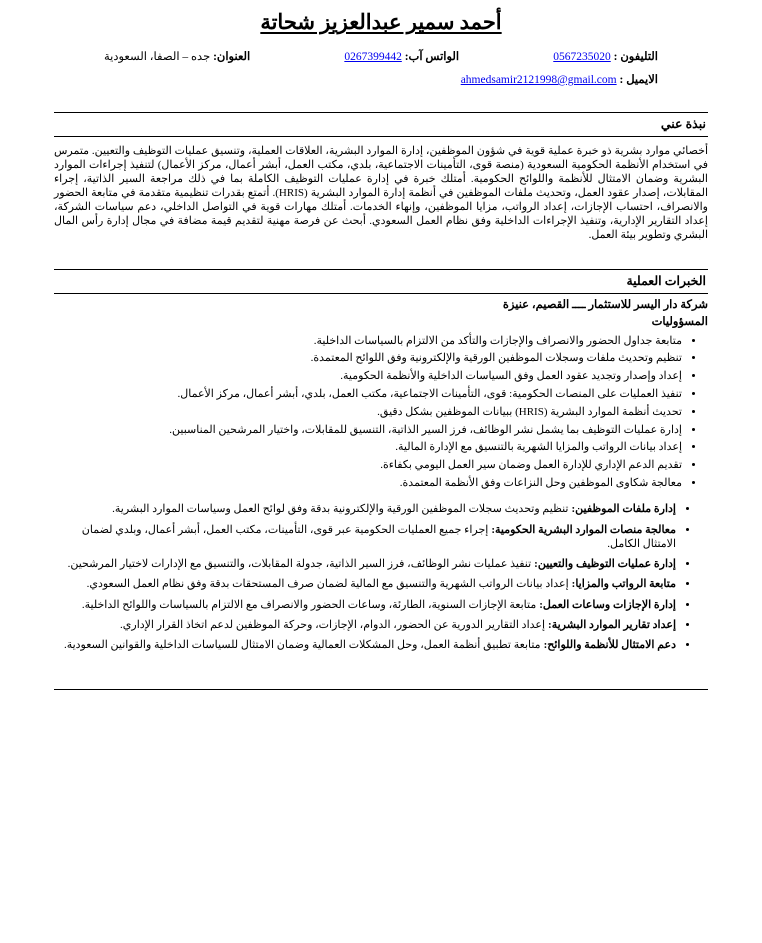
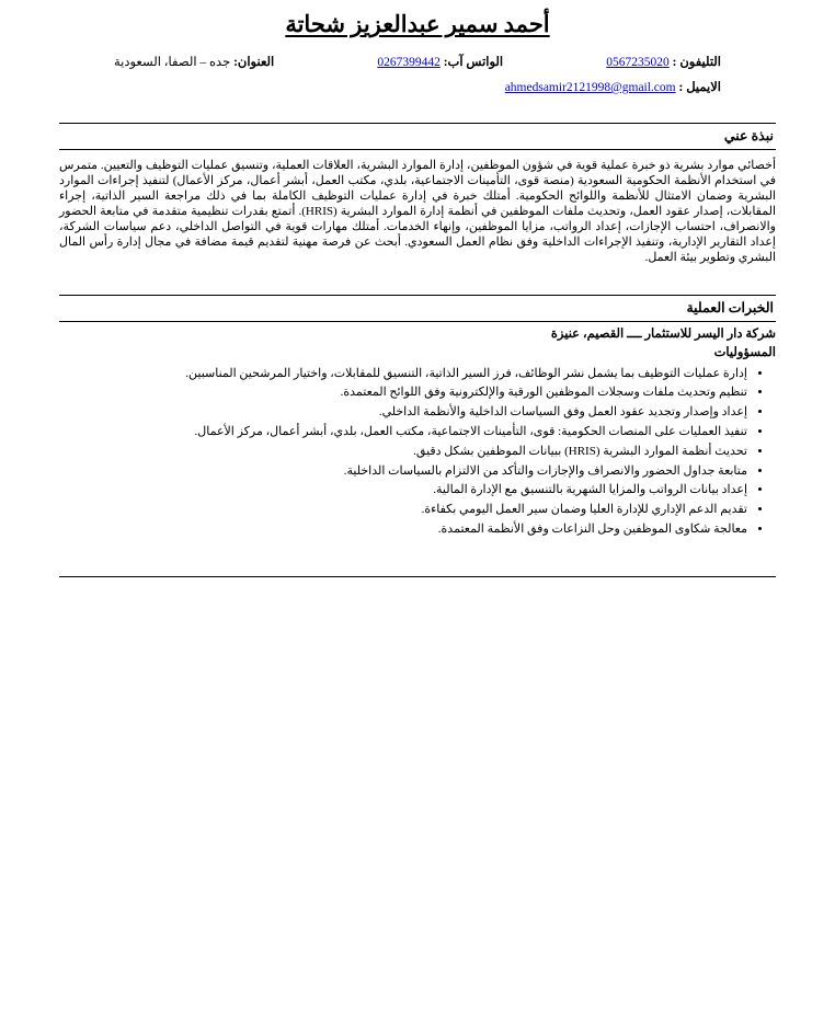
  أحمد سمير عبدالعزيز شحاتة
  التليفون : 0567235020
  الواتس آب: 0267399442
  العنوان: جده – الصفا، السعودية
  الايميل : ahmedsamir2121998@gmail.com
  نبذة عني
  أخصائي موارد بشرية ذو خبرة عملية قوية في شؤون الموظفين، إدارة الموارد البشرية، العلاقات العملية، وتنسيق عمليات التوظيف والتعيين. متمرس في استخدام الأنظمة الحكومية السعودية (منصة قوى، التأمينات الاجتماعية، بلدي، مكتب العمل، أبشر أعمال، مركز الأعمال) لتنفيذ إجراءات الموارد البشرية وضمان الامتثال للأنظمة واللوائح الحكومية. أمتلك خبرة في إدارة عمليات التوظيف الكاملة بما في ذلك مراجعة السير الذاتية، إجراء المقابلات، إصدار عقود العمل، وتحديث ملفات الموظفين في أنظمة إدارة الموارد البشرية (HRIS). أتمتع بقدرات تنظيمية متقدمة في متابعة الحضور والانصراف، احتساب الإجازات، إعداد الرواتب، مزايا الموظفين، وإنهاء الخدمات. أمتلك مهارات قوية في التواصل الداخلي، دعم سياسات الشركة، إعداد التقارير الإدارية، وتنفيذ الإجراءات الداخلية وفق نظام العمل السعودي. أبحث عن فرصة مهنية لتقديم قيمة مضافة في مجال إدارة رأس المال البشري وتطوير بيئة العمل.
  الخبرات العملية
  شركة دار اليسر للاستثمار ــــ القصيم، عنيزة
  المسؤوليات
- متابعة جداول الحضور والانصراف والإجازات والتأكد من الالتزام بالسياسات الداخلية.
+ إدارة عمليات التوظيف بما يشمل نشر الوظائف، فرز السير الذاتية، التنسيق للمقابلات، واختيار المرشحين المناسبين.
  تنظيم وتحديث ملفات وسجلات الموظفين الورقية والإلكترونية وفق اللوائح المعتمدة.
- إعداد وإصدار وتجديد عقود العمل وفق السياسات الداخلية والأنظمة الحكومية.
+ إعداد وإصدار وتجديد عقود العمل وفق السياسات الداخلية والأنظمة الداخلي.
  تنفيذ العمليات على المنصات الحكومية: قوى، التأمينات الاجتماعية، مكتب العمل، بلدي، أبشر أعمال، مركز الأعمال.
  تحديث أنظمة الموارد البشرية (HRIS) ببيانات الموظفين بشكل دقيق.
- إدارة عمليات التوظيف بما يشمل نشر الوظائف، فرز السير الذاتية، التنسيق للمقابلات، واختيار المرشحين المناسبين.
+ متابعة جداول الحضور والانصراف والإجازات والتأكد من الالتزام بالسياسات الداخلية.
  إعداد بيانات الرواتب والمزايا الشهرية بالتنسيق مع الإدارة المالية.
- تقديم الدعم الإداري للإدارة العمل وضمان سير العمل اليومي بكفاءة.
+ تقديم الدعم الإداري للإدارة العليا وضمان سير العمل اليومي بكفاءة.
  معالجة شكاوى الموظفين وحل النزاعات وفق الأنظمة المعتمدة.
- إدارة ملفات الموظفين:تنظيم وتحديث سجلات الموظفين الورقية والإلكترونية بدقة وفق لوائح العمل وسياسات الموارد البشرية.
- معالجة منصات الموارد البشرية الحكومية:إجراء جميع العمليات الحكومية عبر قوى، التأمينات، مكتب العمل، أبشر أعمال، وبلدي لضمان الامتثال الكامل.
- إدارة عمليات التوظيف والتعيين:تنفيذ عمليات نشر الوظائف، فرز السير الذاتية، جدولة المقابلات، والتنسيق مع الإدارات لاختيار المرشحين.
- متابعة الرواتب والمزايا:إعداد بيانات الرواتب الشهرية والتنسيق مع المالية لضمان صرف المستحقات بدقة وفق نظام العمل السعودي.
- إدارة الإجازات وساعات العمل:متابعة الإجازات السنوية، الطارئة، وساعات الحضور والانصراف مع الالتزام بالسياسات واللوائح الداخلية.
- إعداد تقارير الموارد البشرية:إعداد التقارير الدورية عن الحضور، الدوام، الإجازات، وحركة الموظفين لدعم اتخاذ القرار الإداري.
- دعم الامتثال للأنظمة واللوائح:متابعة تطبيق أنظمة العمل، وحل المشكلات العمالية وضمان الامتثال للسياسات الداخلية والقوانين السعودية.
